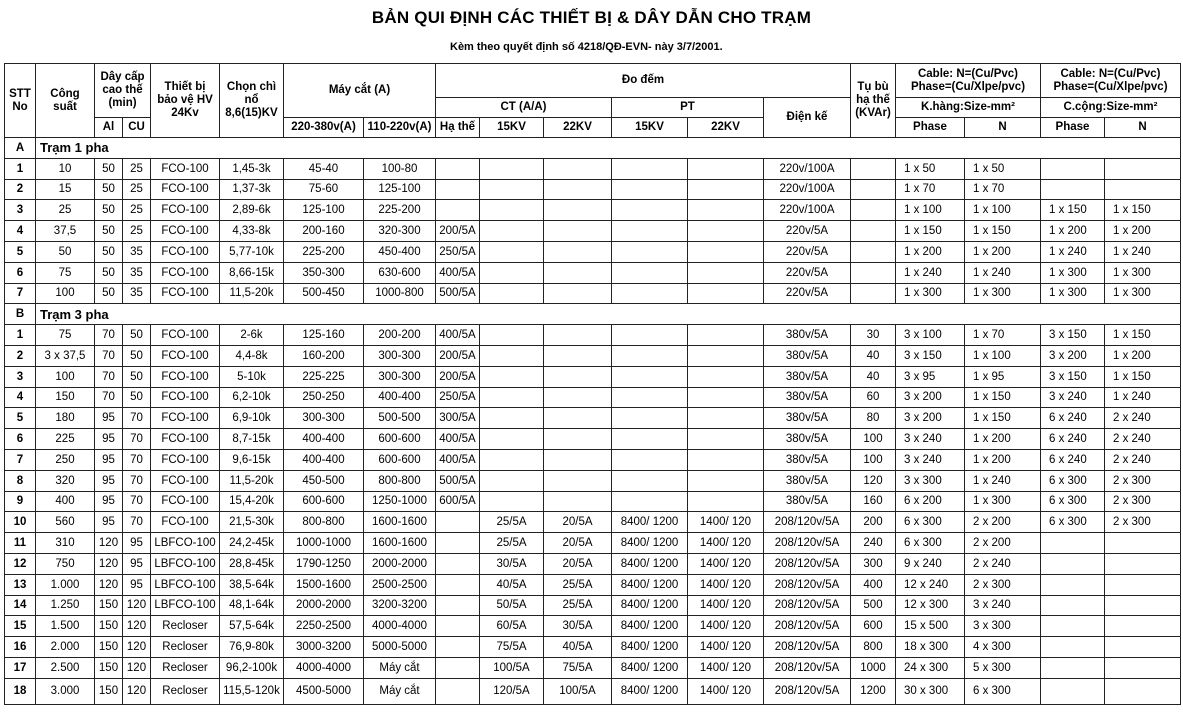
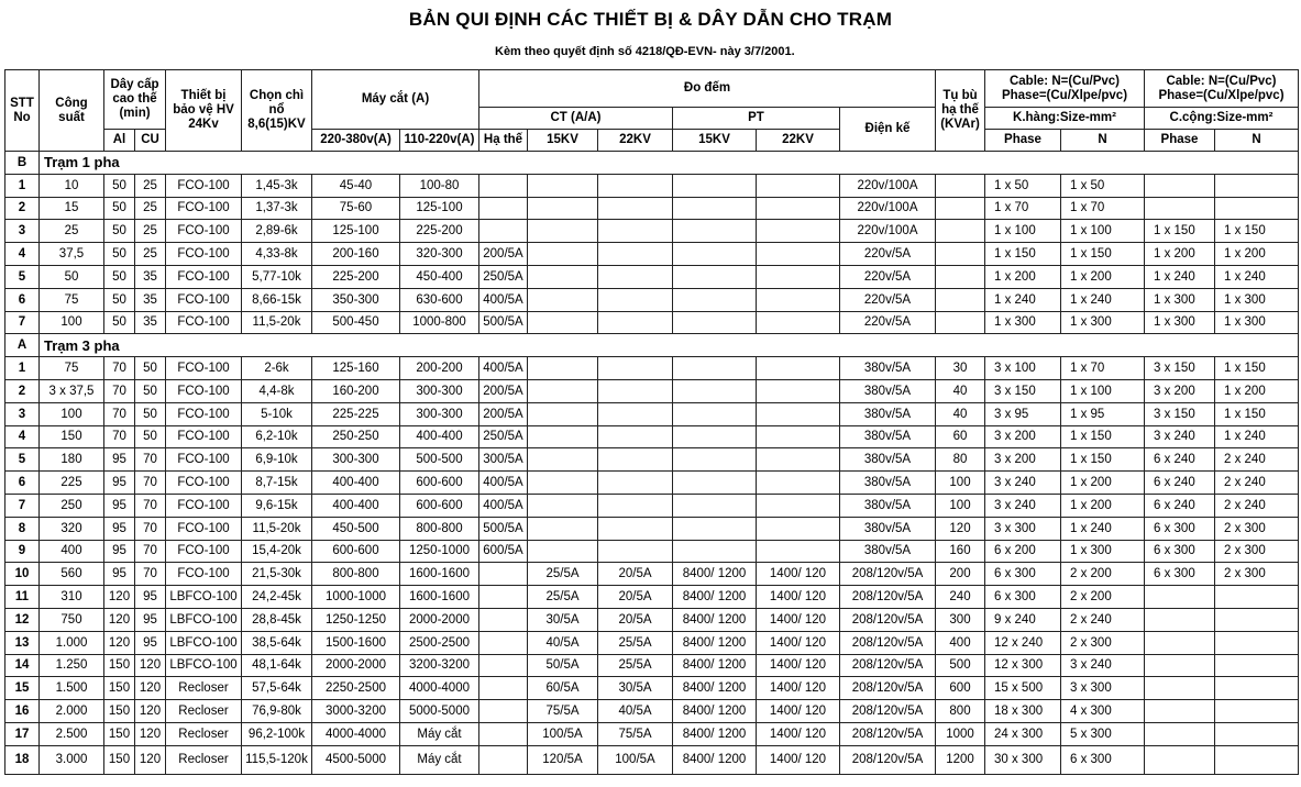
  BẢN QUI ĐỊNH CÁC THIẾT BỊ & DÂY DẪN CHO TRẠM
  Kèm theo quyết định số 4218/QĐ-EVN- này 3/7/2001.
  STTNo	Côngsuất	Dây cấpcao thế(min)	Thiết bịbảo vệ HV24Kv	Chọn chìnổ8,6(15)KV	Máy cắt (A)	Đo đếm		Tụ bùhạ thế(KVAr)	Cable: N=(Cu/Pvc)Phase=(Cu/Xlpe/pvc)	Cable: N=(Cu/Pvc)Phase=(Cu/Xlpe/pvc)
  CT (A/A)	PT	Điện kế	K.hàng:Size-mm²	C.cộng:Size-mm²
  Al	CU	220-380v(A)	110-220v(A)	Hạ thế	15KV	22KV	15KV	22KV	Phase	N	Phase	N
- A	Trạm 1 pha
+ B	Trạm 1 pha
  1	10	50	25	FCO-100	1,45-3k	45-40	100-80						220v/100A		1 x 50	1 x 50
  2	15	50	25	FCO-100	1,37-3k	75-60	125-100						220v/100A		1 x 70	1 x 70
  3	25	50	25	FCO-100	2,89-6k	125-100	225-200						220v/100A		1 x 100	1 x 100	1 x 150	1 x 150
  4	37,5	50	25	FCO-100	4,33-8k	200-160	320-300	200/5A					220v/5A		1 x 150	1 x 150	1 x 200	1 x 200
  5	50	50	35	FCO-100	5,77-10k	225-200	450-400	250/5A					220v/5A		1 x 200	1 x 200	1 x 240	1 x 240
  6	75	50	35	FCO-100	8,66-15k	350-300	630-600	400/5A					220v/5A		1 x 240	1 x 240	1 x 300	1 x 300
  7	100	50	35	FCO-100	11,5-20k	500-450	1000-800	500/5A					220v/5A		1 x 300	1 x 300	1 x 300	1 x 300
- B	Trạm 3 pha
+ A	Trạm 3 pha
  1	75	70	50	FCO-100	2-6k	125-160	200-200	400/5A					380v/5A	30	3 x 100	1 x 70	3 x 150	1 x 150
  2	3 x 37,5	70	50	FCO-100	4,4-8k	160-200	300-300	200/5A					380v/5A	40	3 x 150	1 x 100	3 x 200	1 x 200
  3	100	70	50	FCO-100	5-10k	225-225	300-300	200/5A					380v/5A	40	3 x 95	1 x 95	3 x 150	1 x 150
  4	150	70	50	FCO-100	6,2-10k	250-250	400-400	250/5A					380v/5A	60	3 x 200	1 x 150	3 x 240	1 x 240
  5	180	95	70	FCO-100	6,9-10k	300-300	500-500	300/5A					380v/5A	80	3 x 200	1 x 150	6 x 240	2 x 240
  6	225	95	70	FCO-100	8,7-15k	400-400	600-600	400/5A					380v/5A	100	3 x 240	1 x 200	6 x 240	2 x 240
  7	250	95	70	FCO-100	9,6-15k	400-400	600-600	400/5A					380v/5A	100	3 x 240	1 x 200	6 x 240	2 x 240
  8	320	95	70	FCO-100	11,5-20k	450-500	800-800	500/5A					380v/5A	120	3 x 300	1 x 240	6 x 300	2 x 300
  9	400	95	70	FCO-100	15,4-20k	600-600	1250-1000	600/5A					380v/5A	160	6 x 200	1 x 300	6 x 300	2 x 300
  10	560	95	70	FCO-100	21,5-30k	800-800	1600-1600		25/5A	20/5A	8400/ 1200	1400/ 120	208/120v/5A	200	6 x 300	2 x 200	6 x 300	2 x 300
  11	310	120	95	LBFCO-100	24,2-45k	1000-1000	1600-1600		25/5A	20/5A	8400/ 1200	1400/ 120	208/120v/5A	240	6 x 300	2 x 200
- 12	750	120	95	LBFCO-100	28,8-45k	1790-1250	2000-2000		30/5A	20/5A	8400/ 1200	1400/ 120	208/120v/5A	300	9 x 240	2 x 240
+ 12	750	120	95	LBFCO-100	28,8-45k	1250-1250	2000-2000		30/5A	20/5A	8400/ 1200	1400/ 120	208/120v/5A	300	9 x 240	2 x 240
  13	1.000	120	95	LBFCO-100	38,5-64k	1500-1600	2500-2500		40/5A	25/5A	8400/ 1200	1400/ 120	208/120v/5A	400	12 x 240	2 x 300
  14	1.250	150	120	LBFCO-100	48,1-64k	2000-2000	3200-3200		50/5A	25/5A	8400/ 1200	1400/ 120	208/120v/5A	500	12 x 300	3 x 240
  15	1.500	150	120	Recloser	57,5-64k	2250-2500	4000-4000		60/5A	30/5A	8400/ 1200	1400/ 120	208/120v/5A	600	15 x 500	3 x 300
  16	2.000	150	120	Recloser	76,9-80k	3000-3200	5000-5000		75/5A	40/5A	8400/ 1200	1400/ 120	208/120v/5A	800	18 x 300	4 x 300
  17	2.500	150	120	Recloser	96,2-100k	4000-4000	Máy cắt		100/5A	75/5A	8400/ 1200	1400/ 120	208/120v/5A	1000	24 x 300	5 x 300
  18	3.000	150	120	Recloser	115,5-120k	4500-5000	Máy cắt		120/5A	100/5A	8400/ 1200	1400/ 120	208/120v/5A	1200	30 x 300	6 x 300
